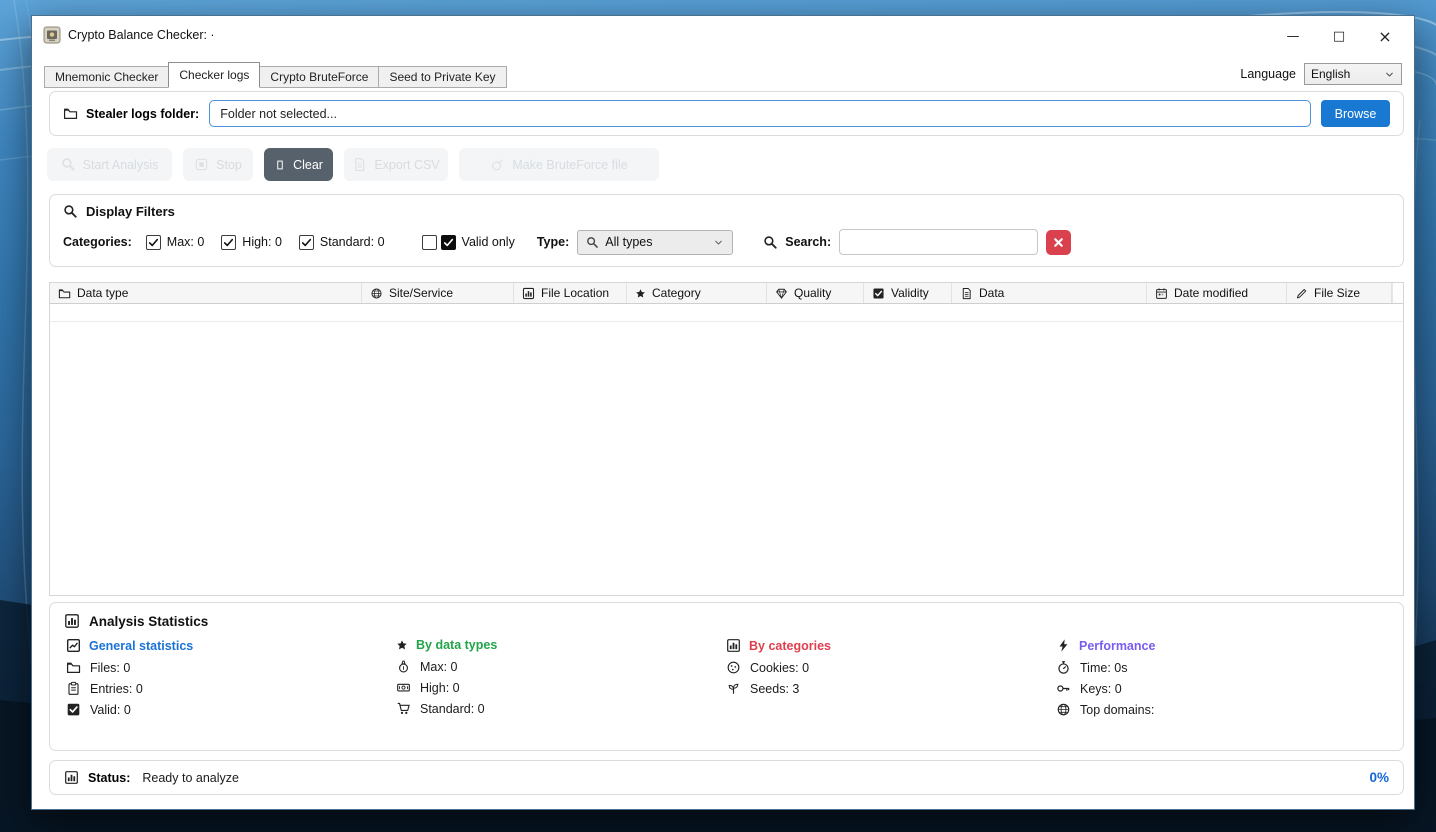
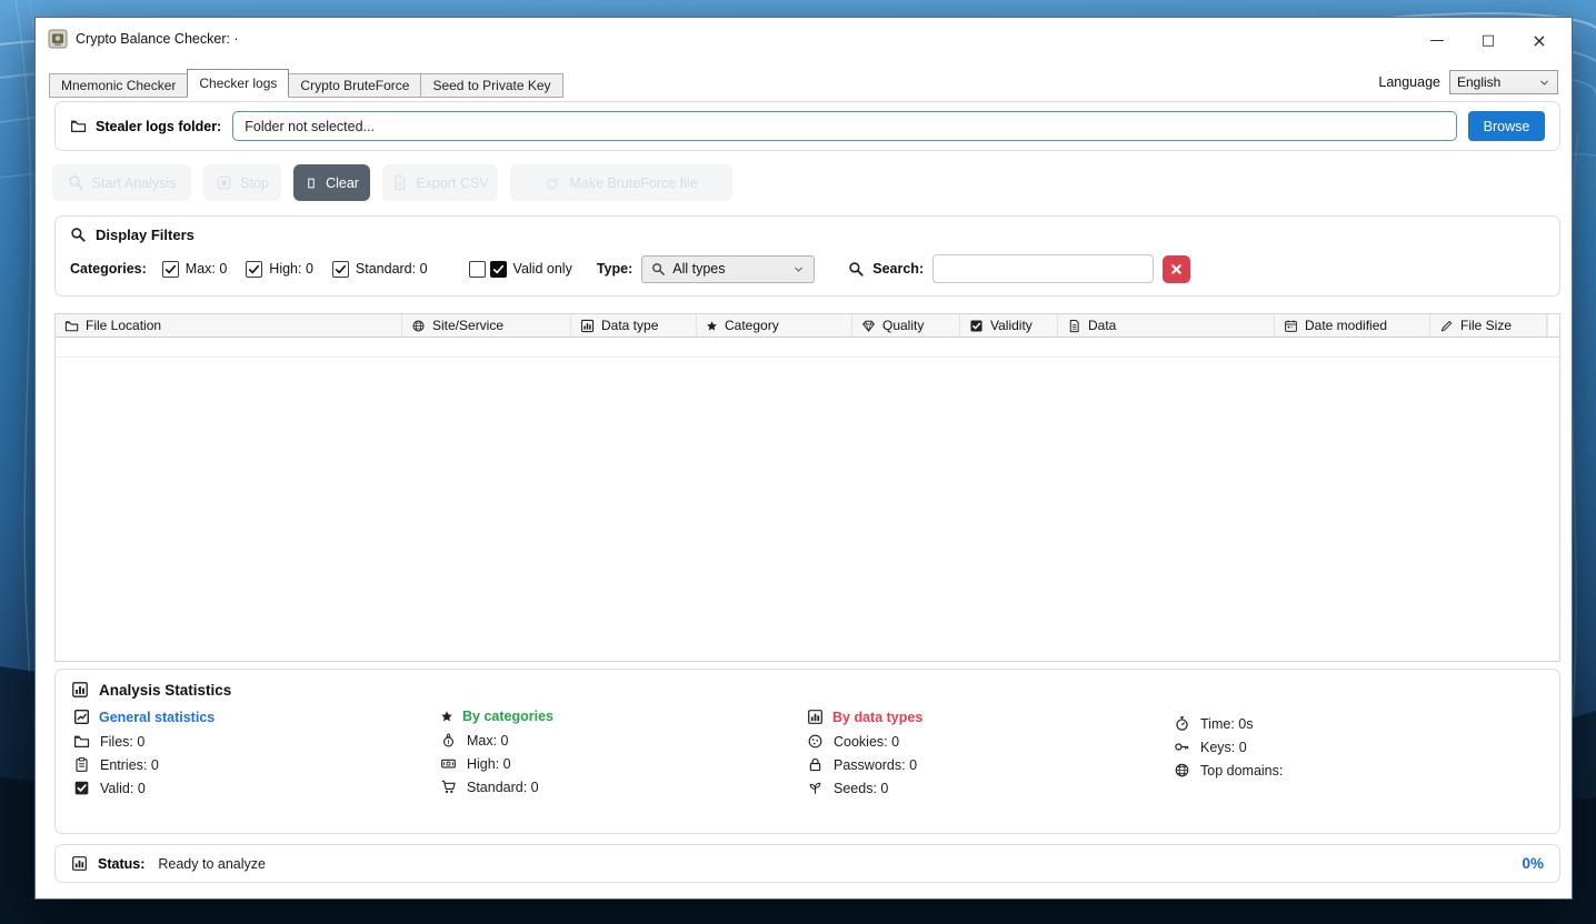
  Crypto Balance Checker: ·
  —
  □
  ×
  Mnemonic Checker
  Checker logs
  Crypto BruteForce
  Seed to Private Key
  Language
  English
  Stealer logs folder:
  Folder not selected...
  Browse
  Start Analysis
  Stop
  Clear
  Export CSV
  Make BruteForce file
  Display Filters
  Categories:
  Max: 0
  High: 0
  Standard: 0
  Valid only
  Type:
  All types
  Search:
- Data type
+ File Location
  Site/Service
- File Location
+ Data type
  Category
  Quality
  Validity
  Data
  Date modified
  File Size
  Analysis Statistics
  General statistics
  Files: 0
  Entries: 0
  Valid: 0
- By data types
+ By categories
  Max: 0
  High: 0
  Standard: 0
- By categories
+ By data types
  Cookies: 0
+ Passwords: 0
- Seeds: 3
+ Seeds: 0
- Performance
  Time: 0s
  Keys: 0
  Top domains:
  Status:
  Ready to analyze
  0%
